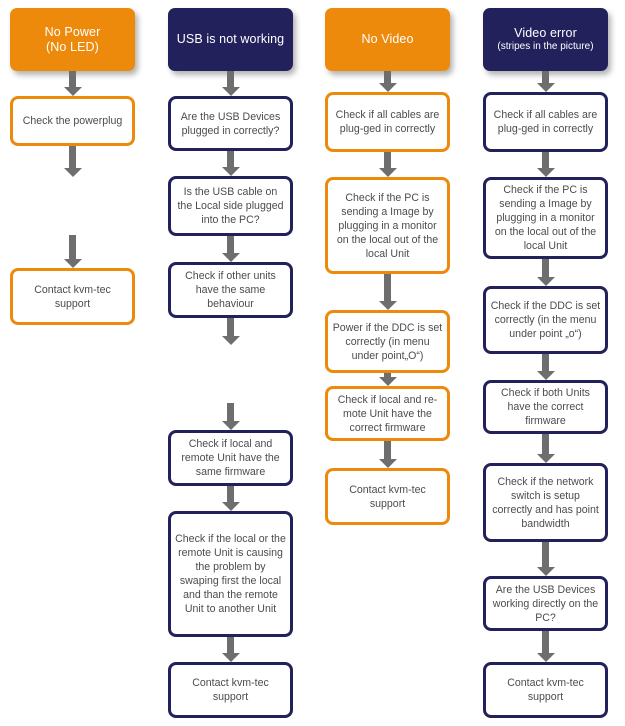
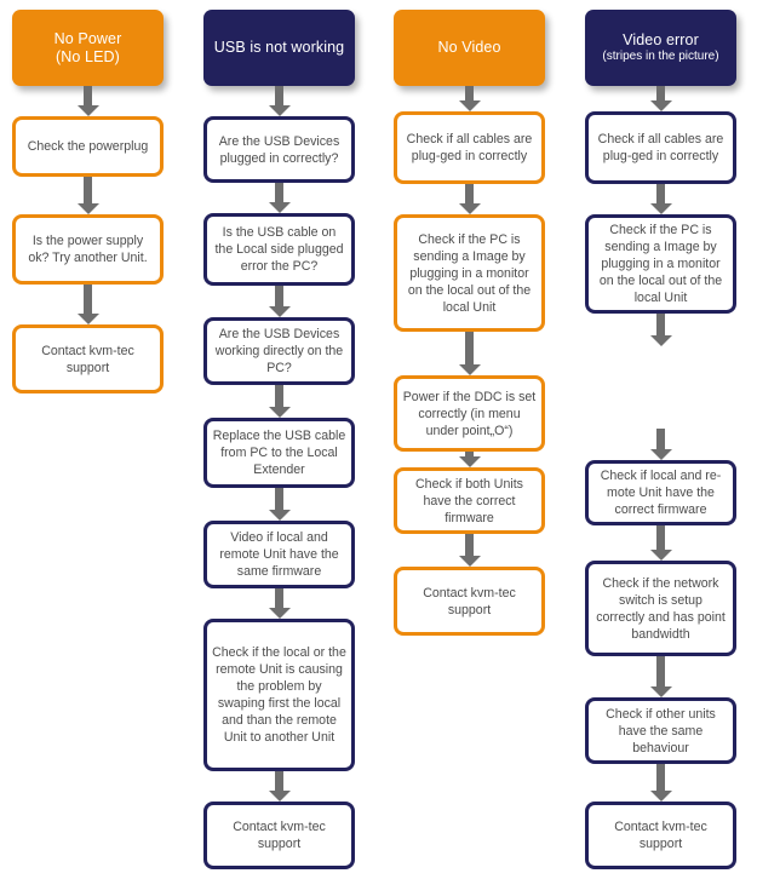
  No Power
  (No LED)
  Check the powerplug
+ Is the power supply ok? Try another Unit.
  Contact kvm-tec support
  USB is not working
  Are the USB Devices plugged in correctly?
- Is the USB cable on the Local side plugged into the PC?
+ Is the USB cable on the Local side plugged error the PC?
- Check if other units have the same behaviour
+ Are the USB Devices working directly on the PC?
+ Replace the USB cable from PC to the Local Extender
- Check if local and remote Unit have the same firmware
+ Video if local and remote Unit have the same firmware
  Check if the local or the remote Unit is causing the problem by swaping first the local and than the remote Unit to another Unit
  Contact kvm-tec support
  No Video
  Check if all cables are plug-ged in correctly
  Check if the PC is sending a Image by plugging in a monitor on the local out of the local Unit
  Power if the DDC is set correctly (in menu under point„O“)
- Check if local and re-mote Unit have the correct firmware
+ Check if both Units have the correct firmware
  Contact kvm-tec support
  Video error
  (stripes in the picture)
  Check if all cables are plug-ged in correctly
  Check if the PC is sending a Image by plugging in a monitor on the local out of the local Unit
- Check if the DDC is set correctly (in the menu under point „o“)
- Check if both Units have the correct firmware
+ Check if local and re-mote Unit have the correct firmware
  Check if the network switch is setup correctly and has point bandwidth
- Are the USB Devices working directly on the PC?
+ Check if other units have the same behaviour
  Contact kvm-tec support
